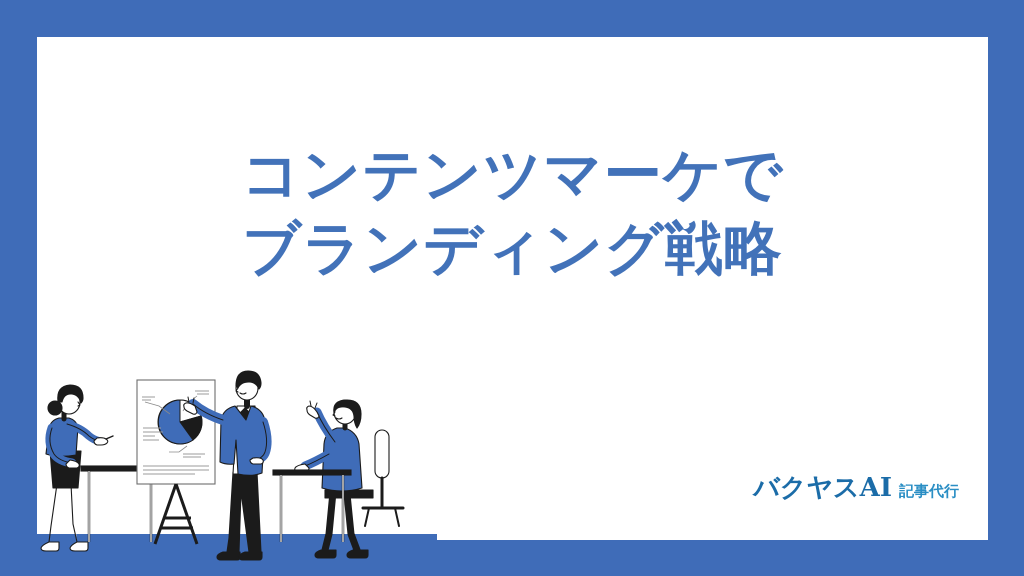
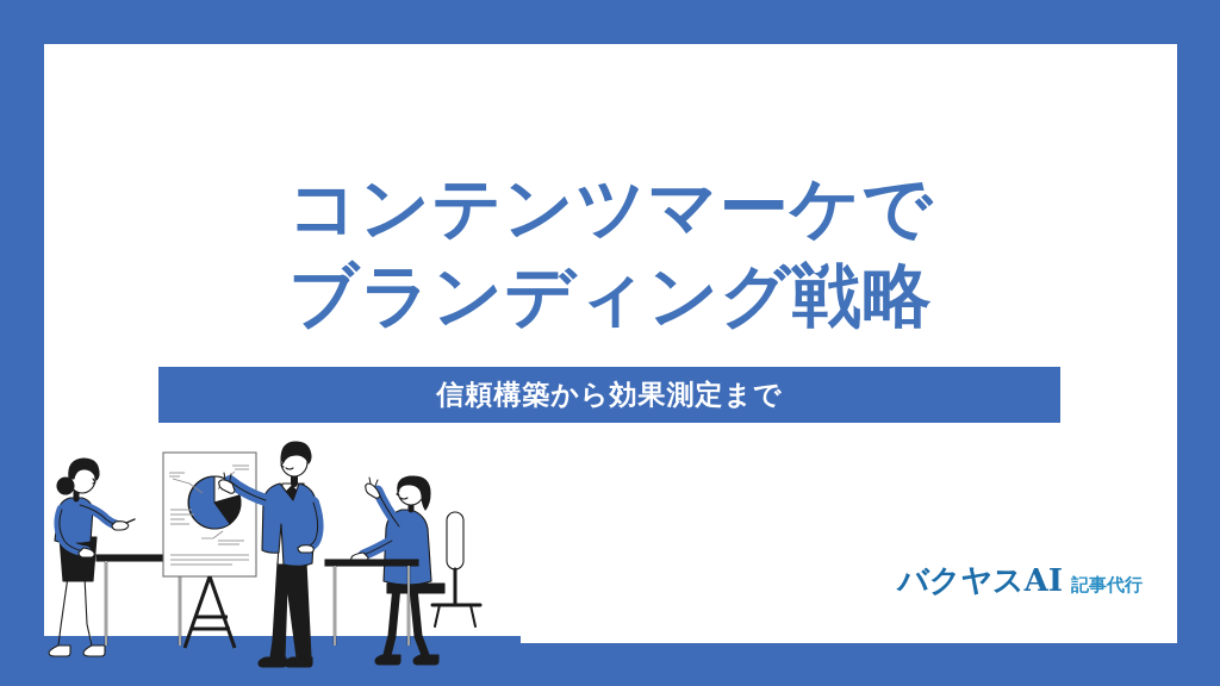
  コンテンツマーケで
  ブランディング戦略
+ 信頼構築から効果測定まで
  バクヤスAI
  記事代行
